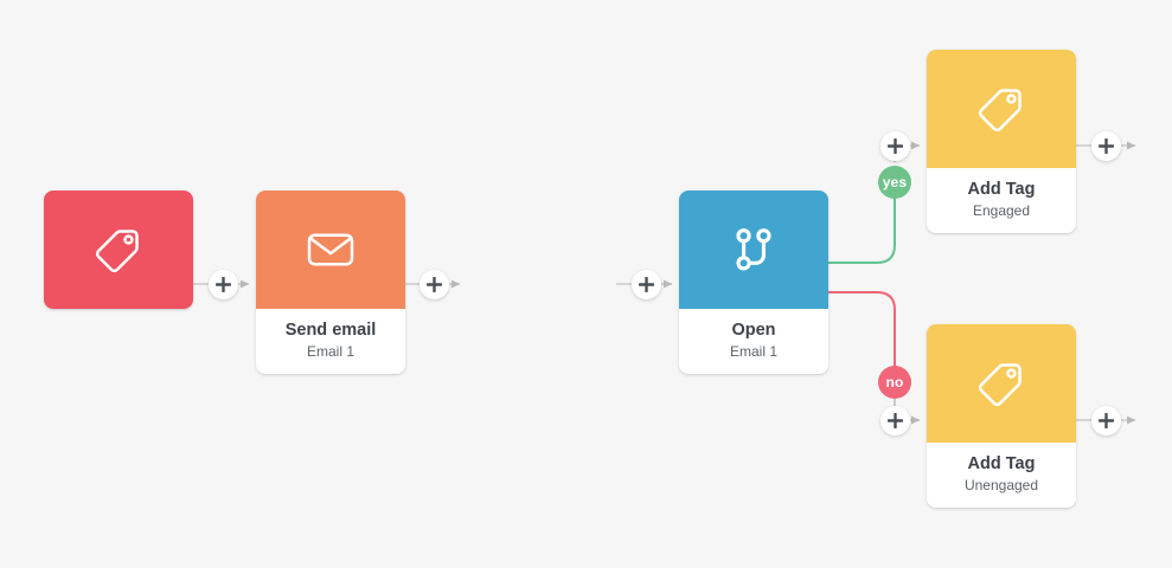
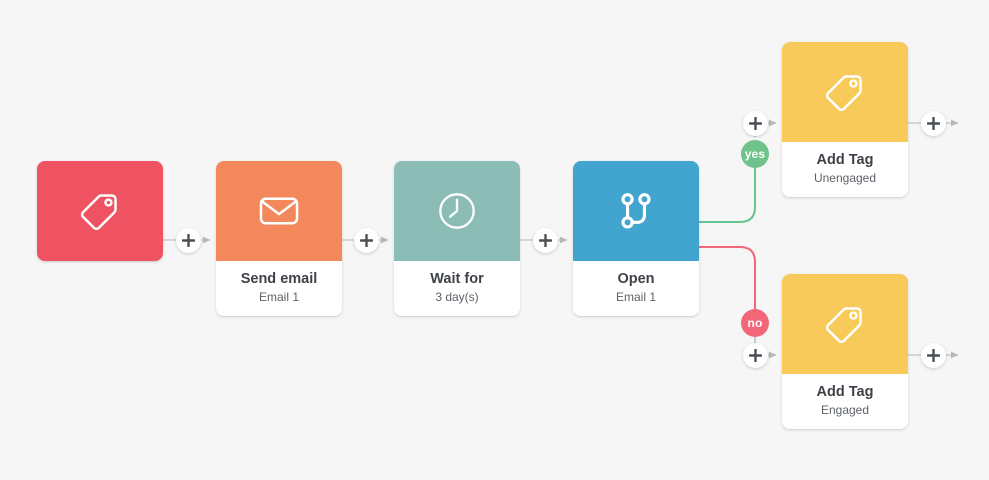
  Send email
  Email 1
+ Wait for
+ 3 day(s)
  Open
  Email 1
  Add Tag
- Engaged
+ Unengaged
  Add Tag
- Unengaged
+ Engaged
  yes
  no
